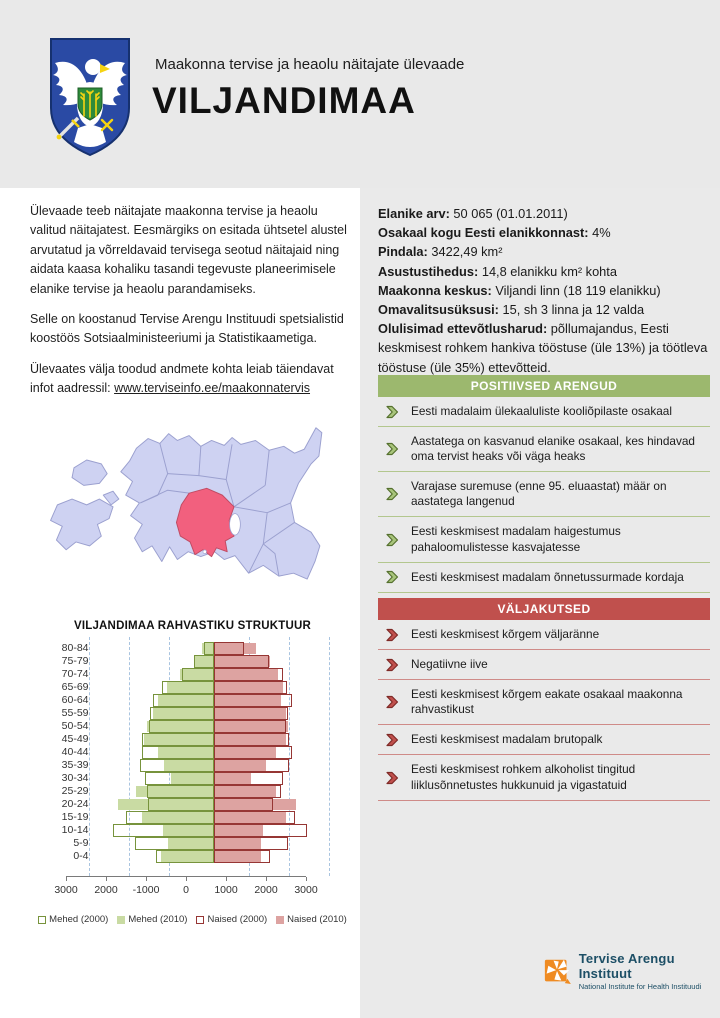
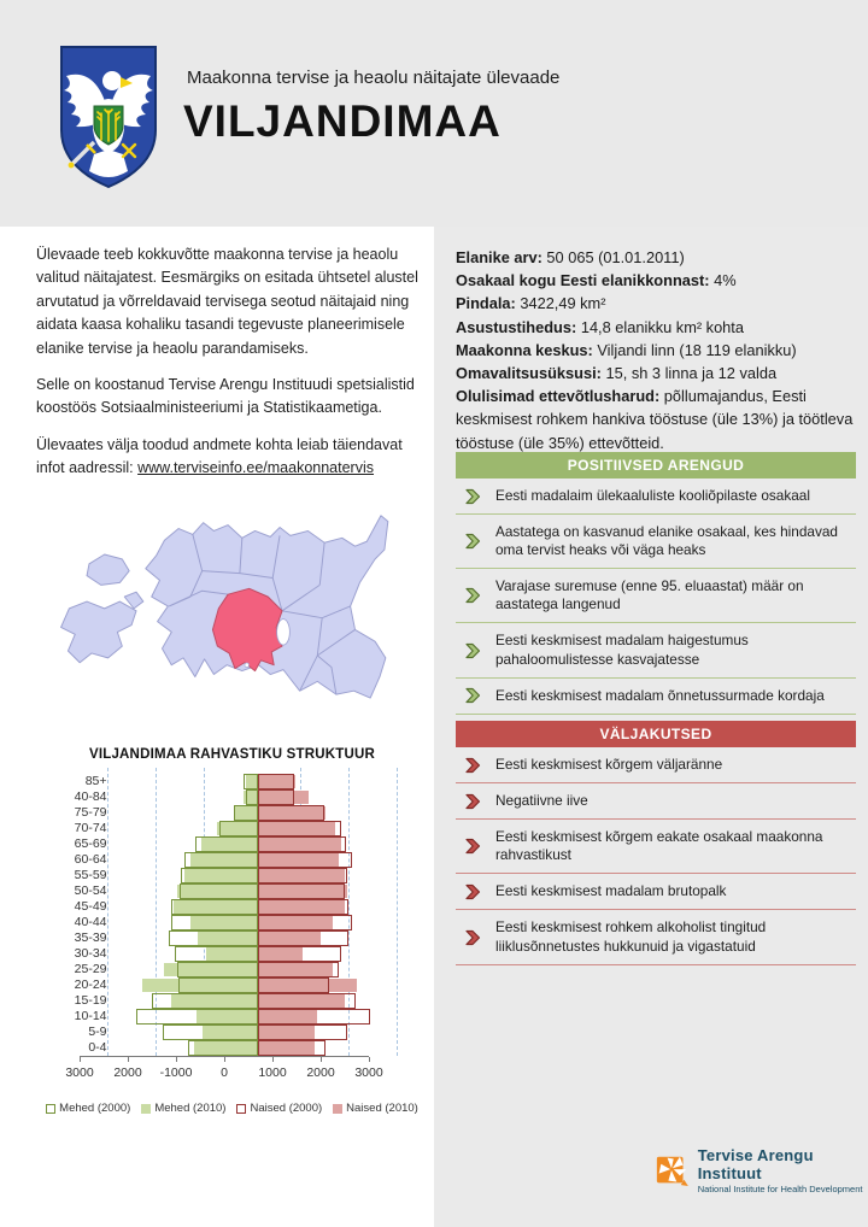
  Maakonna tervise ja heaolu näitajate ülevaade
  VILJANDIMAA
- Ülevaade teeb näitajate maakonna tervise ja heaolu valitud näitajatest. Eesmärgiks on esitada ühtsetel alustel arvutatud ja võrreldavaid tervisega seotud näitajaid ning aidata kaasa kohaliku tasandi tegevuste planeerimisele elanike tervise ja heaolu parandamiseks.
+ Ülevaade teeb kokkuvõtte maakonna tervise ja heaolu valitud näitajatest. Eesmärgiks on esitada ühtsetel alustel arvutatud ja võrreldavaid tervisega seotud näitajaid ning aidata kaasa kohaliku tasandi tegevuste planeerimisele elanike tervise ja heaolu parandamiseks.
  Selle on koostanud Tervise Arengu Instituudi spetsialistid koostöös Sotsiaalministeeriumi ja Statistikaametiga.
  Ülevaates välja toodud andmete kohta leiab täiendavat infot aadressil: www.terviseinfo.ee/maakonnatervis
  VILJANDIMAA RAHVASTIKU STRUKTUUR
+ 85+
- 80-84
+ 40-84
  75-79
  70-74
  65-69
  60-64
  55-59
  50-54
  45-49
  40-44
  35-39
  30-34
  25-29
  20-24
  15-19
  10-14
  5-9
  0-4
  3000
  2000
  -1000
  0
  1000
  2000
  3000
  Mehed (2000)
  Mehed (2010)
  Naised (2000)
  Naised (2010)
  Elanike arv: 50 065 (01.01.2011)
  Osakaal kogu Eesti elanikkonnast: 4%
  Pindala: 3422,49 km²
  Asustustihedus: 14,8 elanikku km² kohta
  Maakonna keskus: Viljandi linn (18 119 elanikku)
  Omavalitsusüksusi: 15, sh 3 linna ja 12 valda
  Olulisimad ettevõtlusharud: põllumajandus, Eesti keskmisest rohkem hankiva tööstuse (üle 13%) ja töötleva tööstuse (üle 35%) ettevõtteid.
  POSITIIVSED ARENGUD
  Eesti madalaim ülekaaluliste kooliõpilaste osakaal
  Aastatega on kasvanud elanike osakaal, kes hindavad oma tervist heaks või väga heaks
  Varajase suremuse (enne 95. eluaastat) määr on aastatega langenud
  Eesti keskmisest madalam haigestumus pahaloomulistesse kasvajatesse
  Eesti keskmisest madalam õnnetussurmade kordaja
  VÄLJAKUTSED
  Eesti keskmisest kõrgem väljaränne
  Negatiivne iive
  Eesti keskmisest kõrgem eakate osakaal maakonna rahvastikust
  Eesti keskmisest madalam brutopalk
  Eesti keskmisest rohkem alkoholist tingitud liiklusõnnetustes hukkunuid ja vigastatuid
  Tervise Arengu Instituut
- National Institute for Health Instituudi
+ National Institute for Health Development
